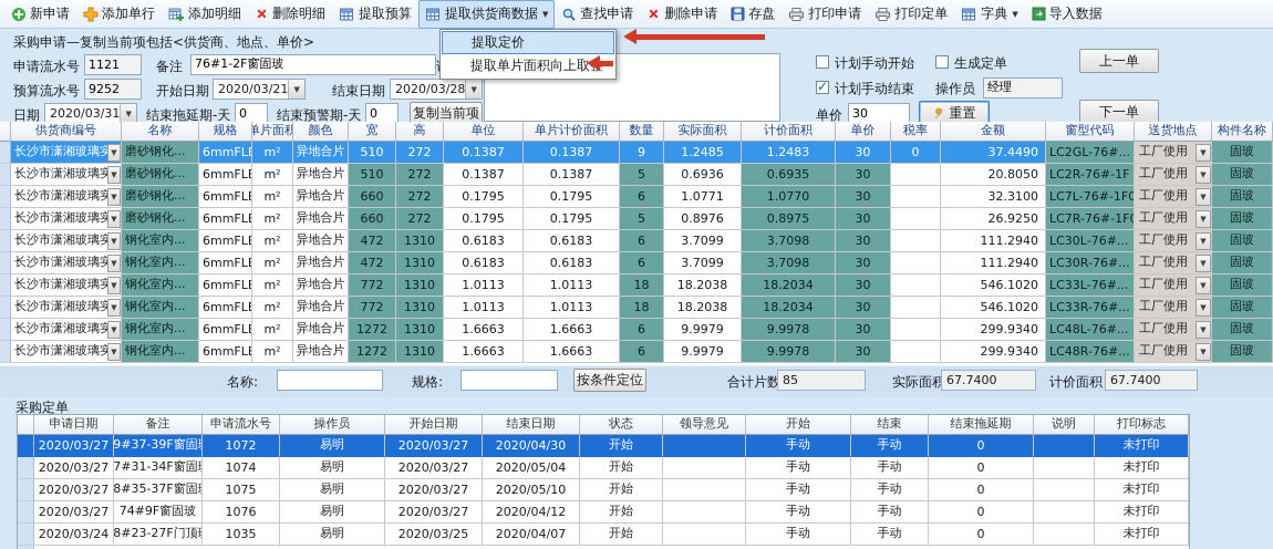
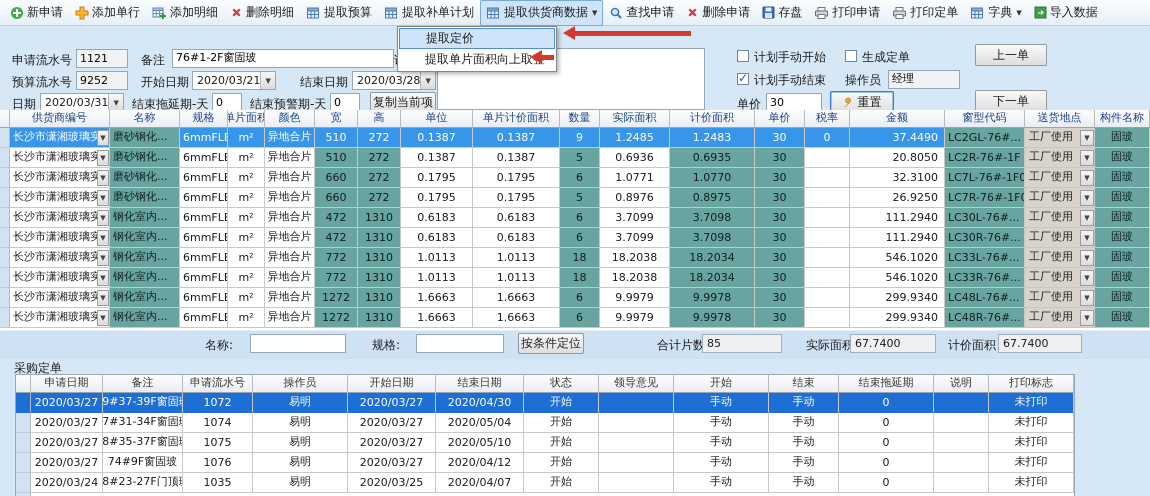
  新申请
  添加单行
  添加明细
  删除明细
  提取预算
+ 提取补单计划
  提取供货商数据
  ▼
  查找申请
  删除申请
  存盘
  打印申请
  打印定单
  字典
  ▼
  导入数据
- 采购申请—复制当前项包括<供货商、地点、单价>
  申请流水号
  1121
  备注
  76#1-2F窗固玻
  预算流水号
  9252
  开始日期
  2020/03/21
  ▼
  结束日期
  2020/03/28
  ▼
  日期
  2020/03/31
  ▼
  结束拖延期-天
  0
  结束预警期-天
  0
  复制当前项
  计划手动开始
  生成定单
  上一单
  计划手动结束
  操作员
  经理
  单价
  30
  重置
  下一单
  提取定价
  提取单片面积向上取
  供货商编号
  名称
  规格
  单片面积
  颜色
  宽
  高
  单位
  单片计价面积
  数量
  实际面积
  计价面积
  单价
  税率
  金额
  窗型代码
  送货地点
  构件名称
  长沙市潇湘玻璃实
  ▼
  磨砂钢化...
  m²
  异地合片
  510
  272
  0.1387
  0.1387
  9
  1.2485
  1.2483
  30
  0
  37.4490
  LC2GL-76#...
  工厂使用
  ▼
  固玻
  长沙市潇湘玻璃实
  ▼
  磨砂钢化...
  m²
  异地合片
  510
  272
  0.1387
  0.1387
  5
  0.6936
  0.6935
  30
  20.8050
  LC2R-76#-1F
  工厂使用
  ▼
  固玻
  长沙市潇湘玻璃实
  ▼
  磨砂钢化...
  m²
  异地合片
  660
  272
  0.1795
  0.1795
  6
  1.0771
  1.0770
  30
  32.3100
  LC7L-76#-1F0
  工厂使用
  ▼
  固玻
  长沙市潇湘玻璃实
  ▼
  磨砂钢化...
  m²
  异地合片
  660
  272
  0.1795
  0.1795
  5
  0.8976
  0.8975
  30
  26.9250
  LC7R-76#-1F0
  工厂使用
  ▼
  固玻
  长沙市潇湘玻璃实
  ▼
  钢化室内...
  m²
  异地合片
  472
  1310
  0.6183
  0.6183
  6
  3.7099
  3.7098
  30
  111.2940
  LC30L-76#...
  工厂使用
  ▼
  固玻
  长沙市潇湘玻璃实
  ▼
  钢化室内...
  m²
  异地合片
  472
  1310
  0.6183
  0.6183
  6
  3.7099
  3.7098
  30
  111.2940
  LC30R-76#...
  工厂使用
  ▼
  固玻
  长沙市潇湘玻璃实
  ▼
  钢化室内...
  m²
  异地合片
  772
  1310
  1.0113
  1.0113
  18
  18.2038
  18.2034
  30
  546.1020
  LC33L-76#...
  工厂使用
  ▼
  固玻
  长沙市潇湘玻璃实
  ▼
  钢化室内...
  m²
  异地合片
  772
  1310
  1.0113
  1.0113
  18
  18.2038
  18.2034
  30
  546.1020
  LC33R-76#...
  工厂使用
  ▼
  固玻
  长沙市潇湘玻璃实
  ▼
  钢化室内...
  m²
  异地合片
  1272
  1310
  1.6663
  1.6663
  6
  9.9979
  9.9978
  30
  299.9340
  LC48L-76#...
  工厂使用
  ▼
  固玻
  长沙市潇湘玻璃实
  ▼
  钢化室内...
  m²
  异地合片
  1272
  1310
  1.6663
  1.6663
  6
  9.9979
  9.9978
  30
  299.9340
  LC48R-76#...
  工厂使用
  ▼
  固玻
  名称:
  规格:
  按条件定位
  合计片数
  85
  实际面积
  67.7400
  计价面积
  67.7400
  采购定单
  申请日期
  备注
  申请流水号
  操作员
  开始日期
  结束日期
  状态
  领导意见
  开始
  结束
  结束拖延期
  说明
  打印标志
  2020/03/27
  9#37-39F窗固
  1072
  易明
  2020/03/27
  2020/04/30
  开始
  手动
  手动
  0
  未打印
  2020/03/27
  7#31-34F窗固
  1074
  易明
  2020/03/27
  2020/05/04
  开始
  手动
  手动
  0
  未打印
  2020/03/27
  8#35-37F窗固
  1075
  易明
  2020/03/27
  2020/05/10
  开始
  手动
  手动
  0
  未打印
  2020/03/27
  74#9F窗固玻
  1076
  易明
  2020/03/27
  2020/04/12
  开始
  手动
  手动
  0
  未打印
  2020/03/24
  8#23-27F门顶
  1035
  易明
  2020/03/25
  2020/04/07
  开始
  手动
  手动
  0
  未打印
